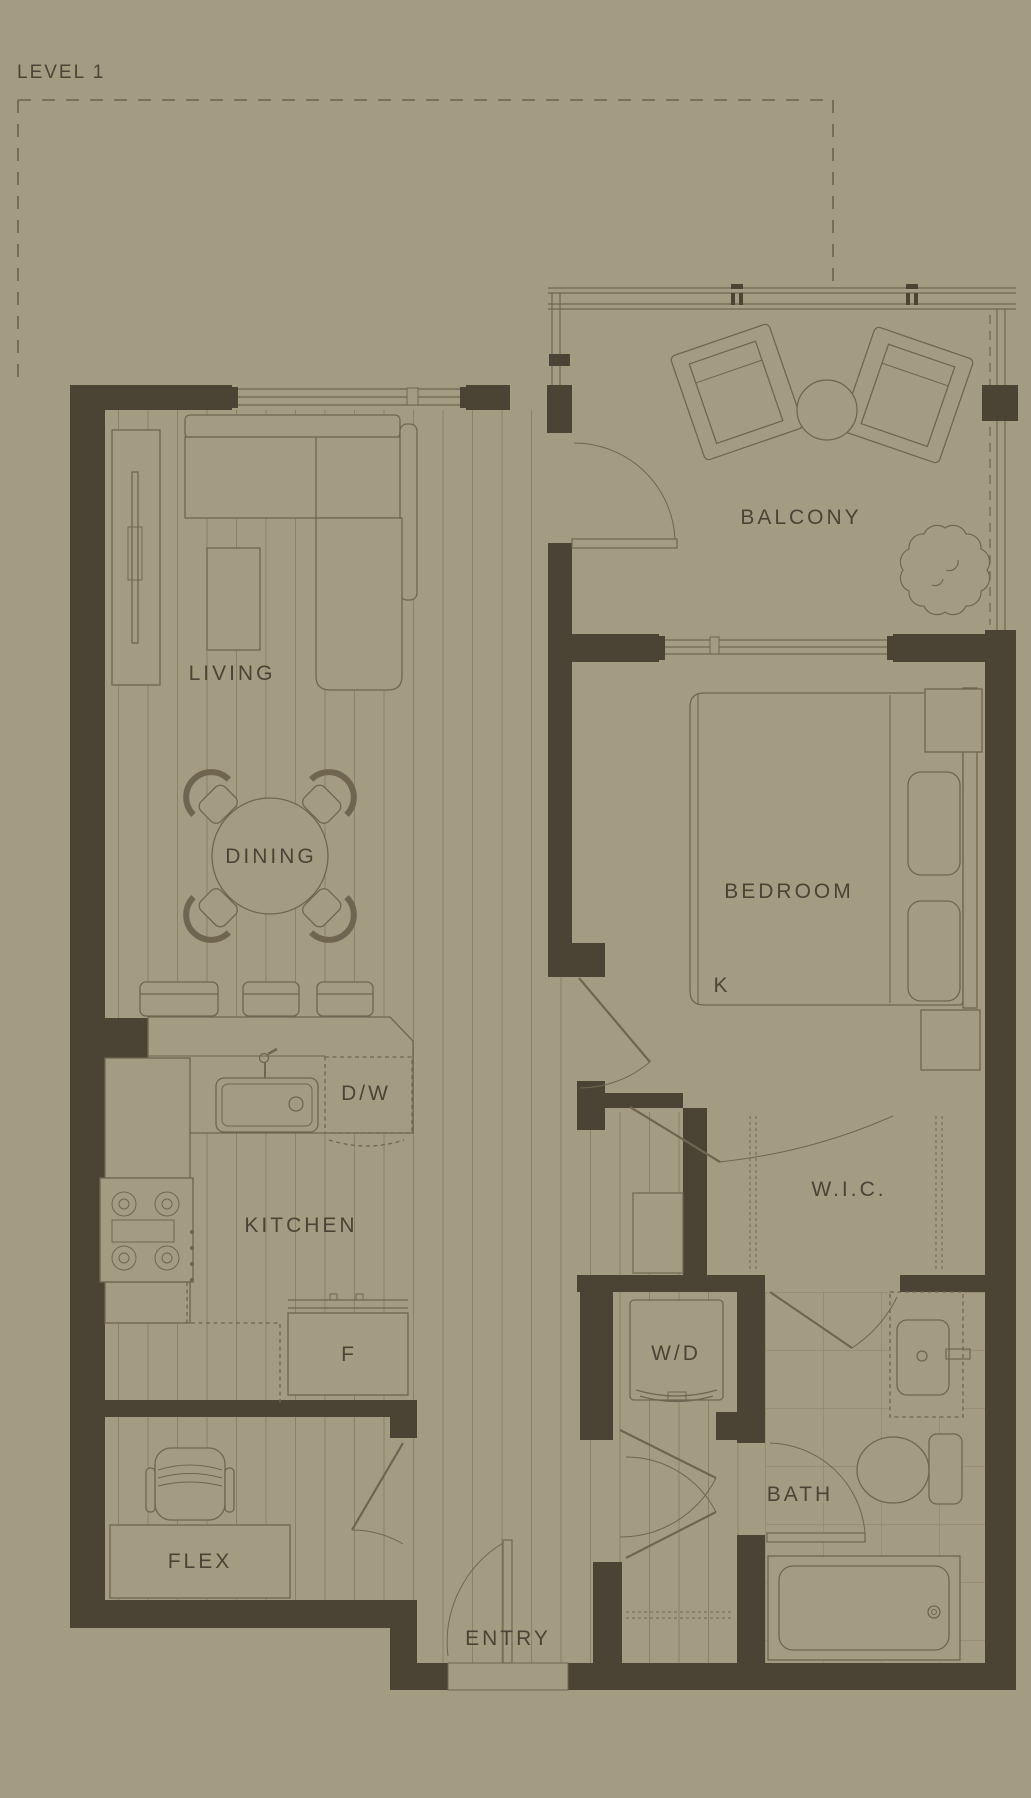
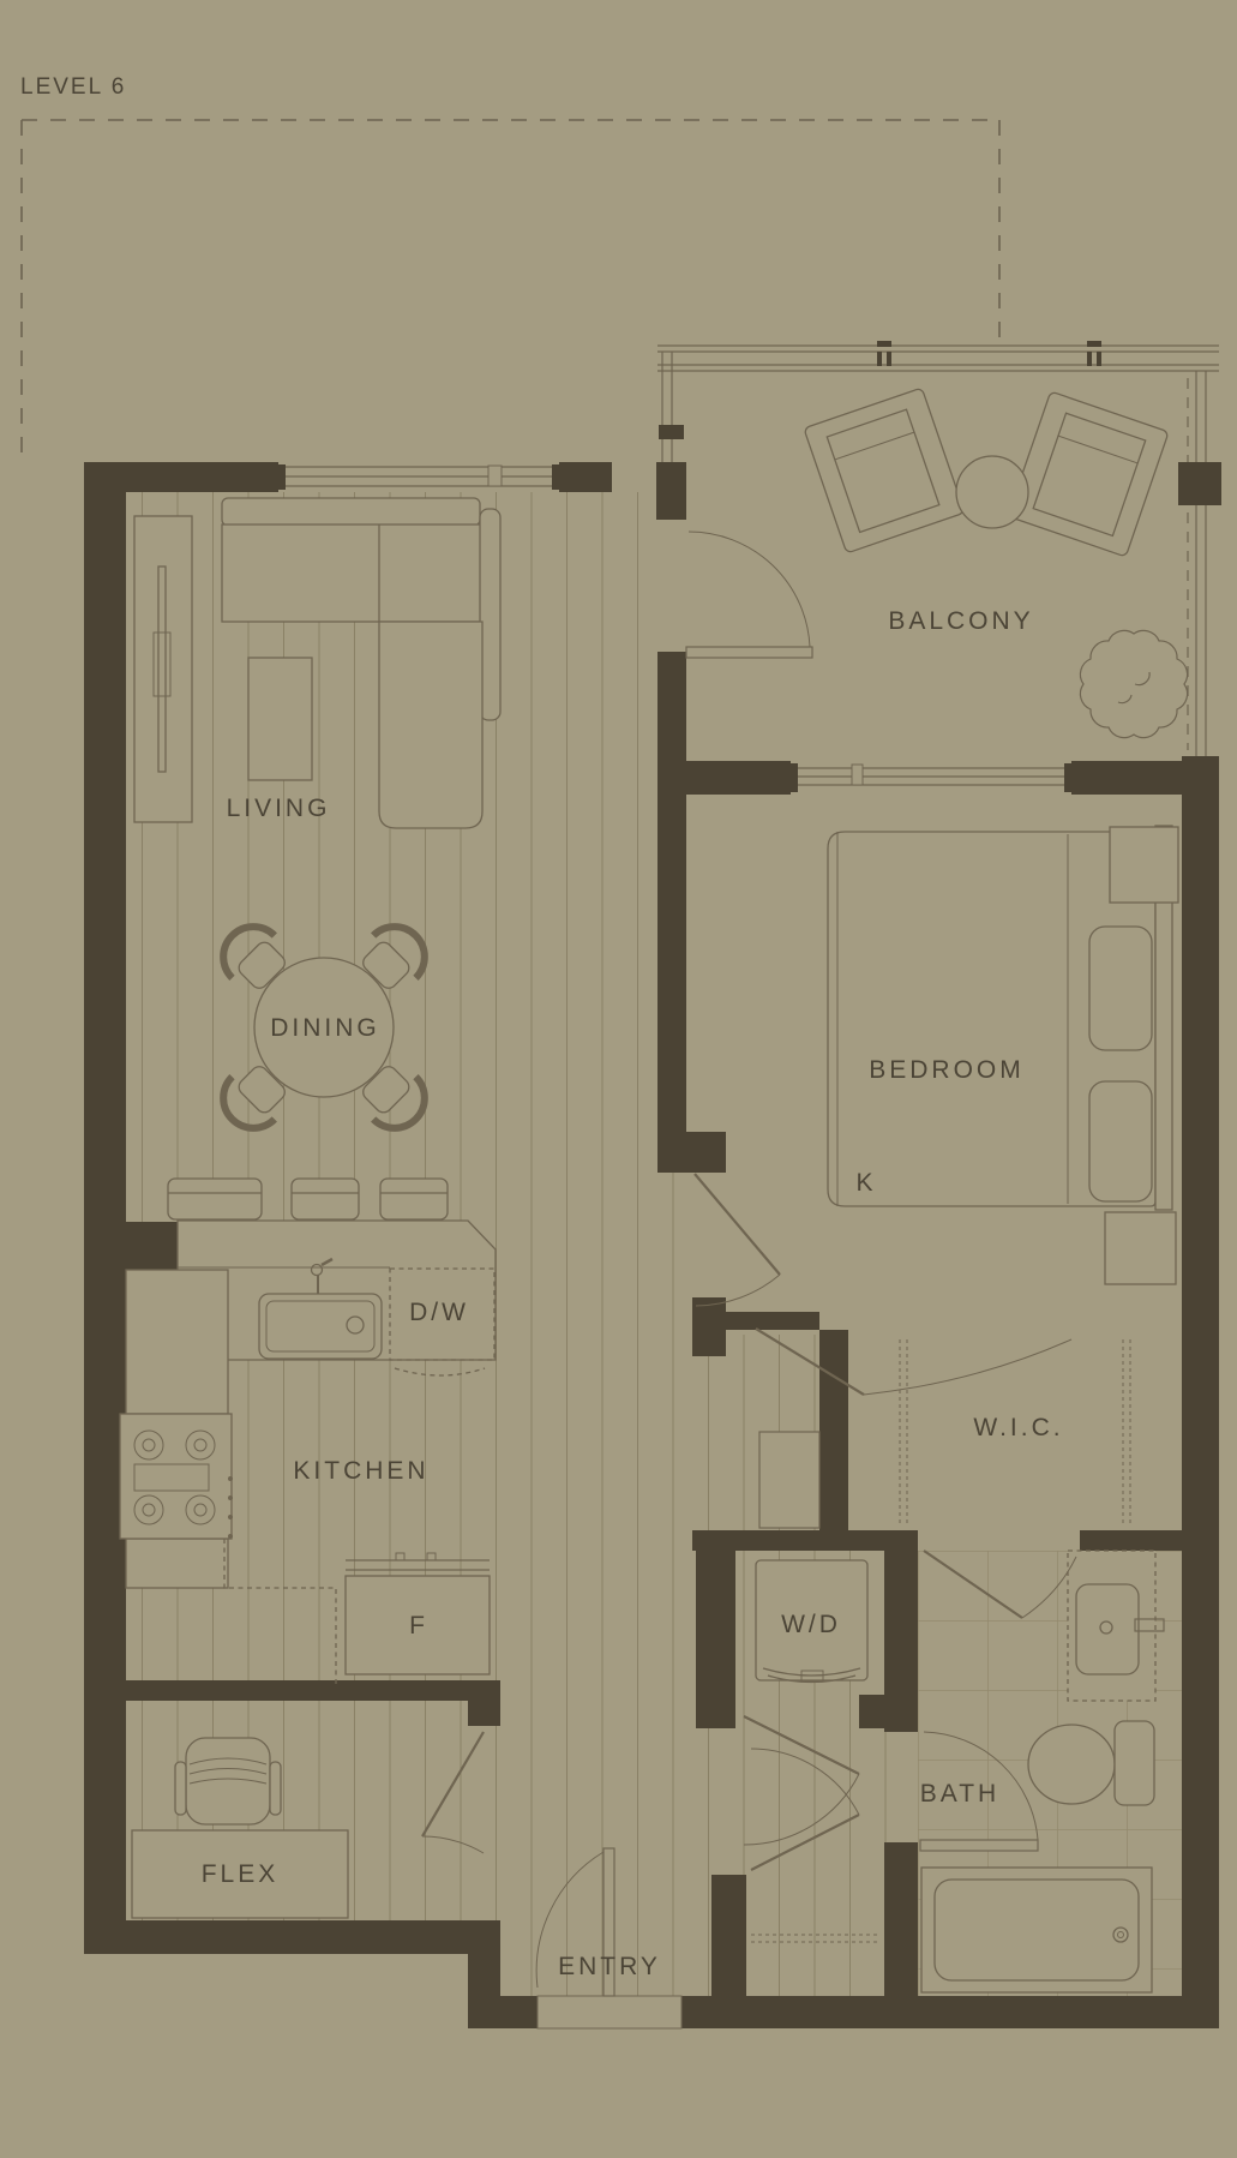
- LEVEL 1
+ LEVEL 6
  BALCONY
  LIVING
  DINING
  KITCHEN
  BEDROOM
  W.I.C.
  W/D
  BATH
  FLEX
  ENTRY
  D/W
  F
  K
